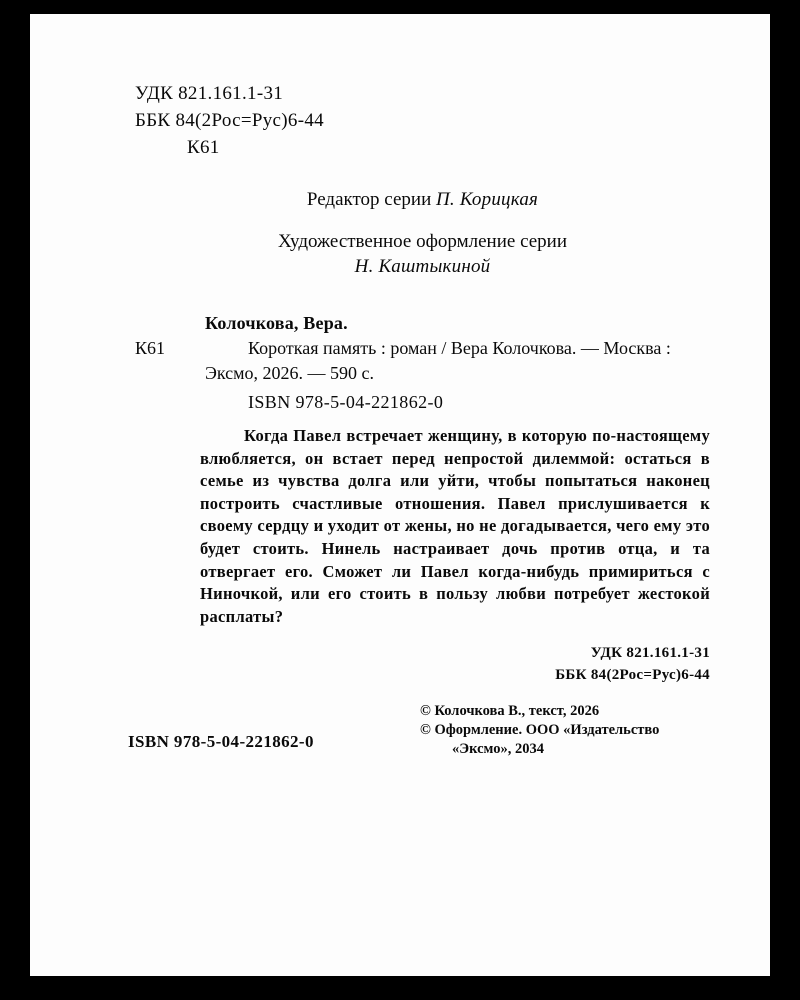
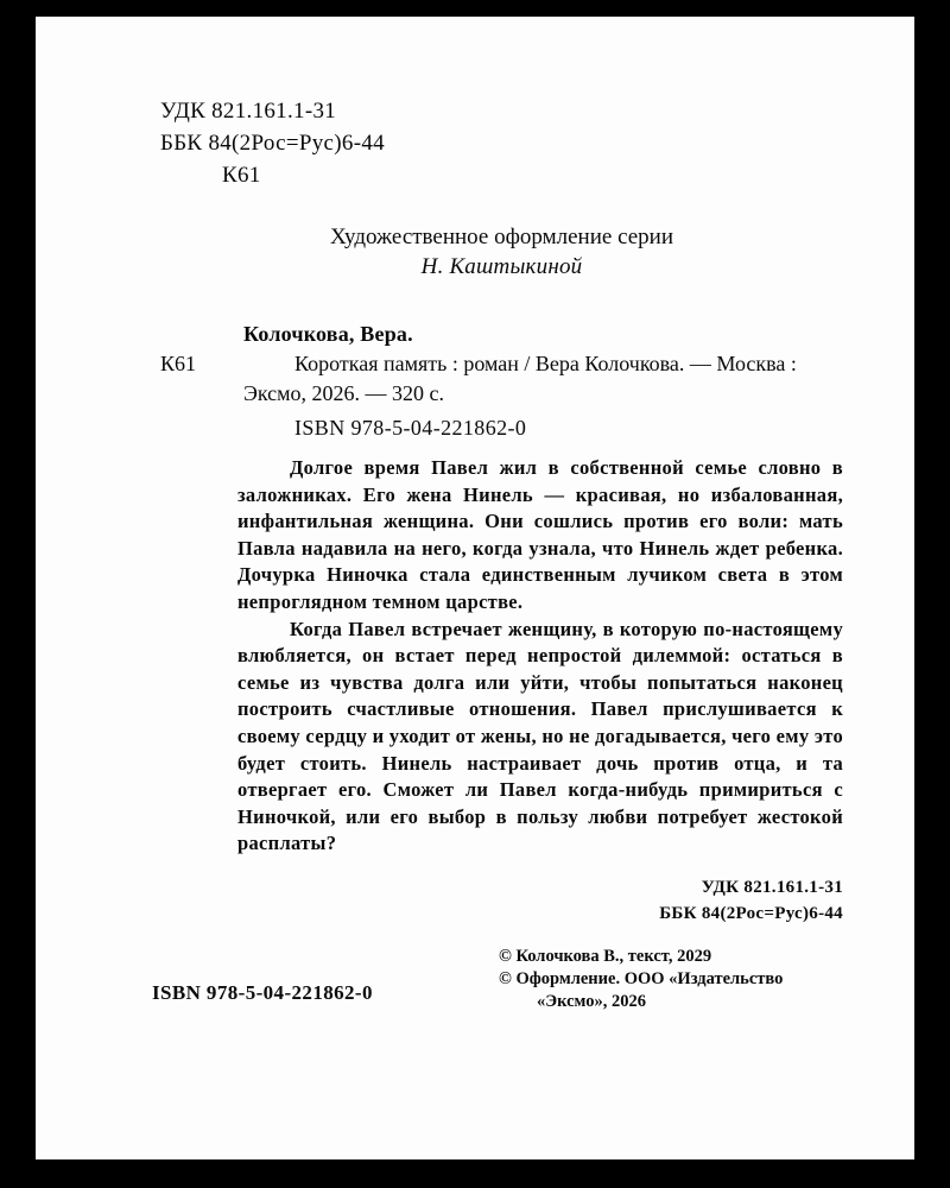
  УДК 821.161.1-31
  ББК 84(2Рос=Рус)6-44
  К61
- Редактор серии П. Корицкая
  Художественное оформление серии
  Н. Каштыкиной
  Колочкова, Вера.
  К61
- Короткая память : роман / Вера Колочкова. — Москва : Эксмо, 2026. — 590 с.
+ Короткая память : роман / Вера Колочкова. — Москва : Эксмо, 2026. — 320 с.
  ISBN 978-5-04-221862-0
+ Долгое время Павел жил в собственной семье словно в заложниках. Его жена Нинель — красивая, но избалованная, инфантильная женщина. Они сошлись против его воли: мать Павла надавила на него, когда узнала, что Нинель ждет ребенка. Дочурка Ниночка стала единственным лучиком света в этом непроглядном темном царстве.
- Когда Павел встречает женщину, в которую по-настоящему влюбляется, он встает перед непростой дилеммой: остаться в семье из чувства долга или уйти, чтобы попытаться наконец построить счастливые отношения. Павел прислушивается к своему сердцу и уходит от жены, но не догадывается, чего ему это будет стоить. Нинель настраивает дочь против отца, и та отвергает его. Сможет ли Павел когда-нибудь примириться с Ниночкой, или его стоить в пользу любви потребует жестокой расплаты?
+ Когда Павел встречает женщину, в которую по-настоящему влюбляется, он встает перед непростой дилеммой: остаться в семье из чувства долга или уйти, чтобы попытаться наконец построить счастливые отношения. Павел прислушивается к своему сердцу и уходит от жены, но не догадывается, чего ему это будет стоить. Нинель настраивает дочь против отца, и та отвергает его. Сможет ли Павел когда-нибудь примириться с Ниночкой, или его выбор в пользу любви потребует жестокой расплаты?
  УДК 821.161.1-31
  ББК 84(2Рос=Рус)6-44
  ISBN 978-5-04-221862-0
- © Колочкова В., текст, 2026
+ © Колочкова В., текст, 2029
- © Оформление. ООО «Издательство «Эксмо», 2034
+ © Оформление. ООО «Издательство «Эксмо», 2026
